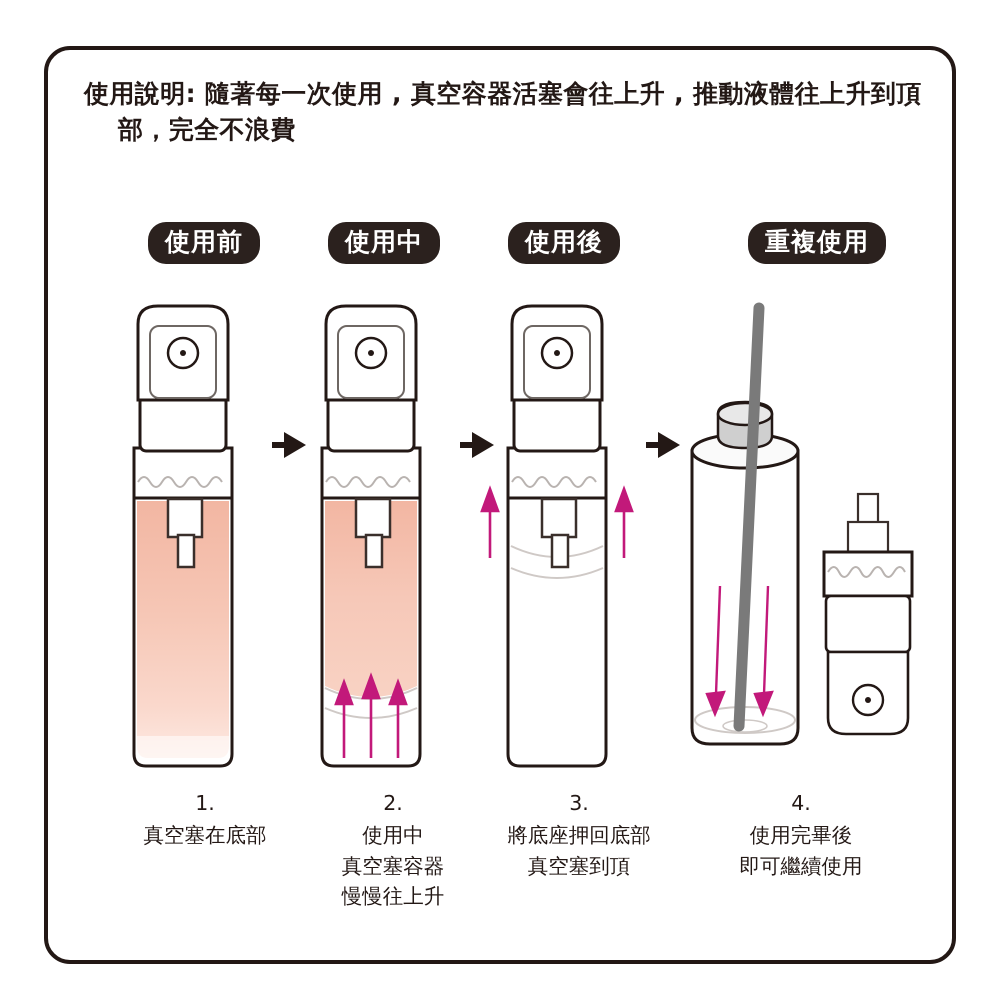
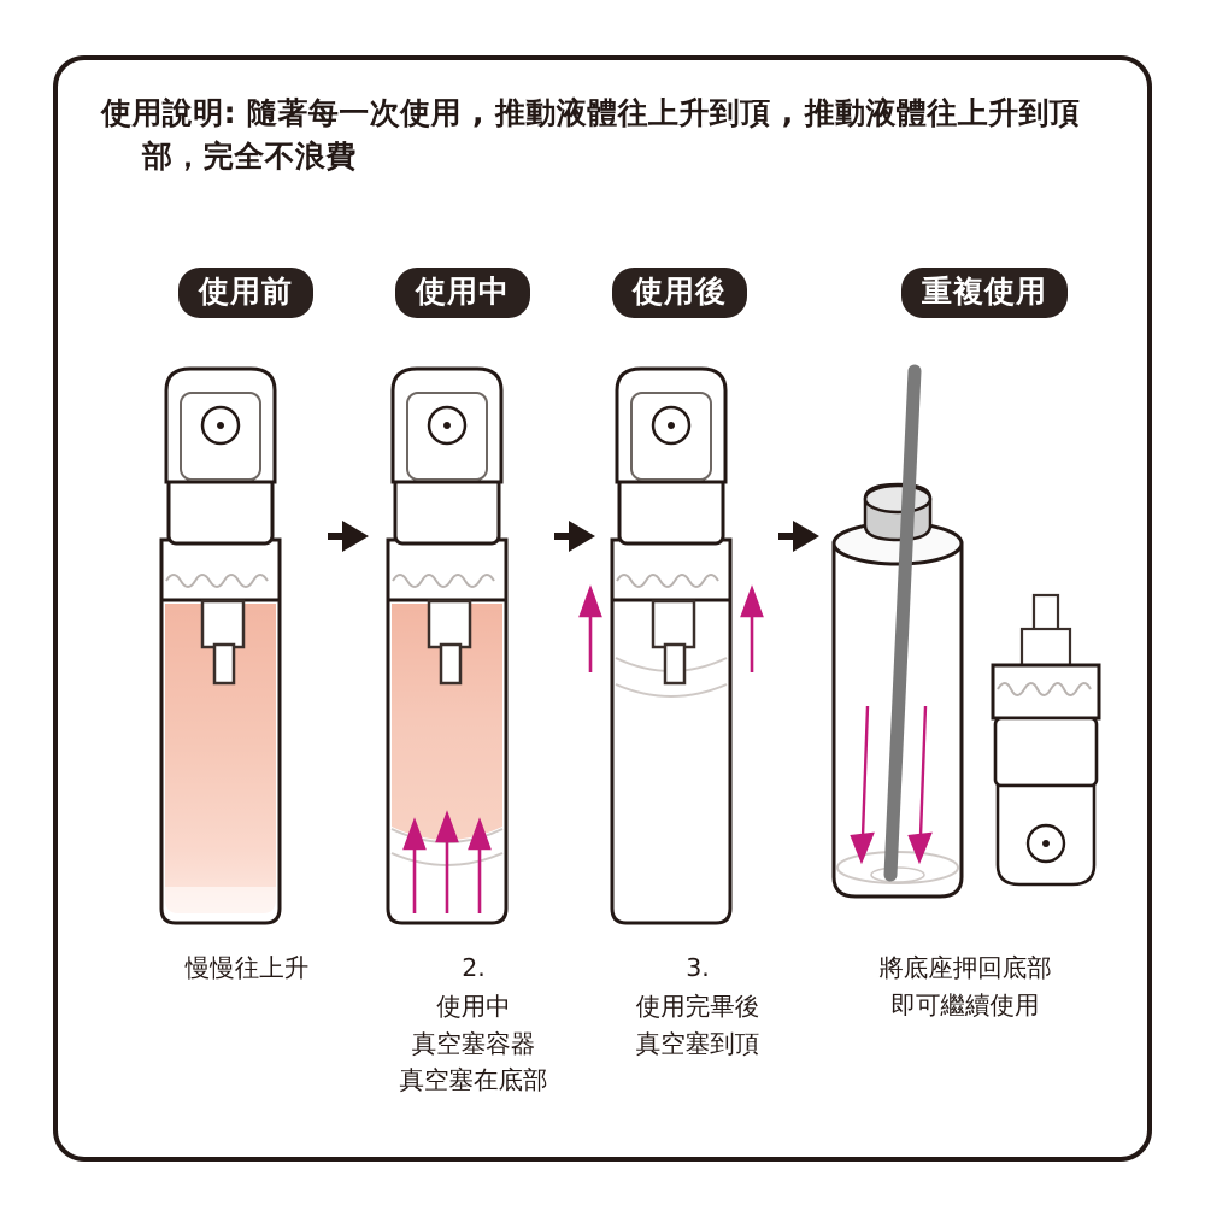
- 使用說明: 隨著每一次使用 , 真空容器活塞會往上升 , 推動液體往上升到頂
+ 使用說明: 隨著每一次使用 , 推動液體往上升到頂 , 推動液體往上升到頂
  部，完全不浪費
  使用前
- 1.
- 真空塞在底部
+ 慢慢往上升
  使用中
  2.
  使用中
  真空塞容器
- 慢慢往上升
+ 真空塞在底部
  使用後
  3.
- 將底座押回底部
+ 使用完畢後
  真空塞到頂
  重複使用
- 4.
- 使用完畢後
+ 將底座押回底部
  即可繼續使用
